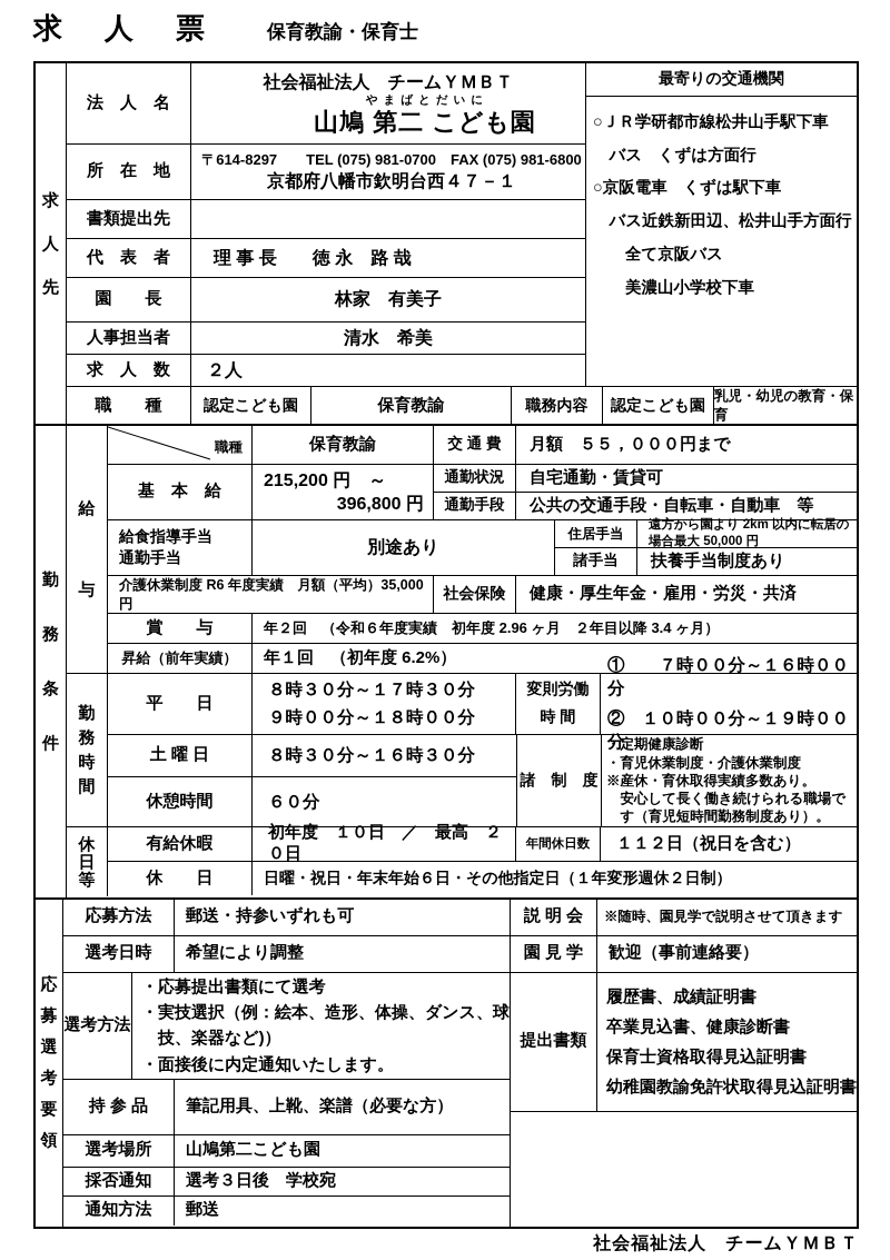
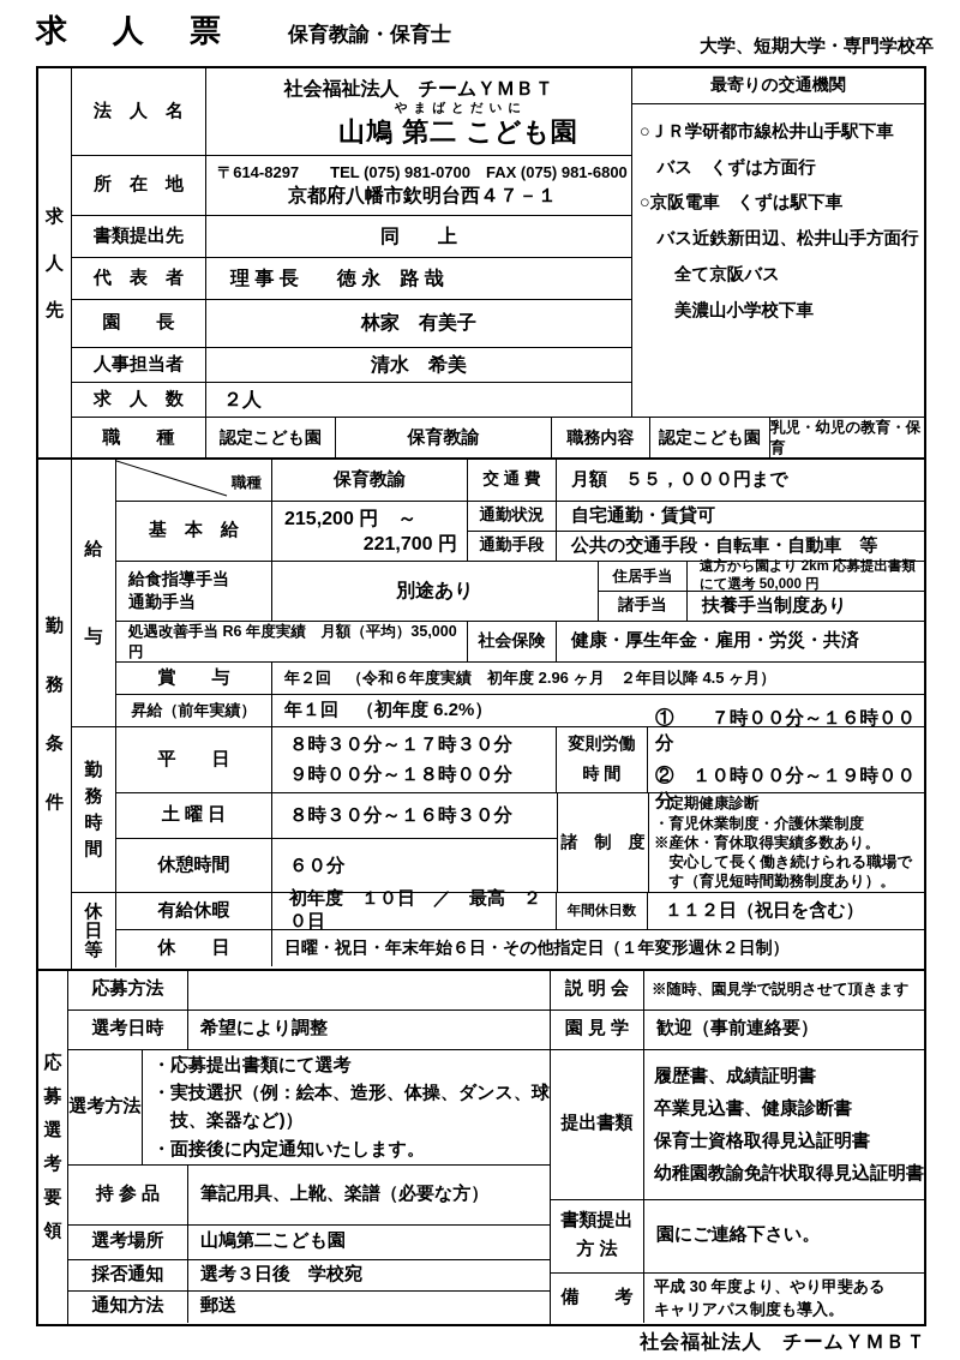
  求 人 票
  保育教諭・保育士
+ 大学、短期大学・専門学校卒
  求
  人
  先
  法 人 名
  社会福祉法人 チームＹＭＢＴ
  やまばとだいに
  山鳩 第二 こども園
  所 在 地
  〒614-8297 TEL (075) 981-0700 FAX (075) 981-6800
  京都府八幡市欽明台西４７－１
  書類提出先
+ 同 上
  代 表 者
  理 事 長 徳 永 路 哉
  園 長
  林家 有美子
  人事担当者
  清水 希美
  求 人 数
  ２人
  最寄りの交通機関
  ○ＪＲ学研都市線松井山手駅下車
  バス くずは方面行
  ○京阪電車 くずは駅下車
  バス近鉄新田辺、松井山手方面行
  全て京阪バス
  美濃山小学校下車
  職 種
  認定こども園
  保育教諭
  職務内容
  認定こども園
  乳児・幼児の教育・保育
  勤
  務
  条
  件
  給
  与
  職種
  保育教諭
  交 通 費
  月額 ５５，０００円まで
  基 本 給
  215,200 円 ～
- 396,800 円
+ 221,700 円
  通勤状況
  自宅通勤・賃貸可
  通勤手段
  公共の交通手段・自転車・自動車 等
  給食指導手当
  通勤手当
  別途あり
  住居手当
- 遠方から園より 2km 以内に転居の場合最大 50,000 円
+ 遠方から園より 2km 応募提出書類にて選考 50,000 円
  諸手当
  扶養手当制度あり
- 介護休業制度 R6 年度実績 月額（平均）35,000 円
+ 処遇改善手当 R6 年度実績 月額（平均）35,000 円
  社会保険
  健康・厚生年金・雇用・労災・共済
  賞 与
- 年２回 （令和６年度実績 初年度 2.96 ヶ月 ２年目以降 3.4 ヶ月）
+ 年２回 （令和６年度実績 初年度 2.96 ヶ月 ２年目以降 4.5 ヶ月）
  昇給（前年実績）
  年１回 （初年度 6.2%）
  勤
  務
  時
  間
  平 日
  ８時３０分～１７時３０分
  ９時００分～１８時００分
  変則労働
  時 間
  ① ７時００分～１６時００分
  ② １０時００分～１９時００分
  土 曜 日
  ８時３０分～１６時３０分
  休憩時間
  ６０分
  諸 制 度
  ・定期健康診断
  ・育児休業制度・介護休業制度
  ※産休・育休取得実績多数あり。
  安心して長く働き続けられる職場で
  す（育児短時間勤務制度あり）。
  休
  日
  等
  有給休暇
  初年度 １０日 ／ 最高 ２０日
  年間休日数
  １１２日（祝日を含む）
  休 日
  日曜・祝日・年末年始６日・その他指定日（１年変形週休２日制）
  応
  募
  選
  考
  要
  領
  応募方法
- 郵送・持参いずれも可
  選考日時
  希望により調整
  選考方法
  ・応募提出書類にて選考
  ・実技選択（例：絵本、造形、体操、ダンス、球
  技、楽器など)）
  ・面接後に内定通知いたします。
  持 参 品
  筆記用具、上靴、楽譜（必要な方）
  選考場所
  山鳩第二こども園
  採否通知
  選考３日後 学校宛
  通知方法
  郵送
  説 明 会
  ※随時、園見学で説明させて頂きます
  園 見 学
  歓迎（事前連絡要）
  提出書類
  履歴書、成績証明書
  卒業見込書、健康診断書
  保育士資格取得見込証明書
  幼稚園教諭免許状取得見込証明書
+ 書類提出
+ 方 法
+ 園にご連絡下さい。
+ 備 考
+ 平成 30 年度より、やり甲斐ある
+ キャリアパス制度も導入。
  社会福祉法人 チームＹＭＢＴ
